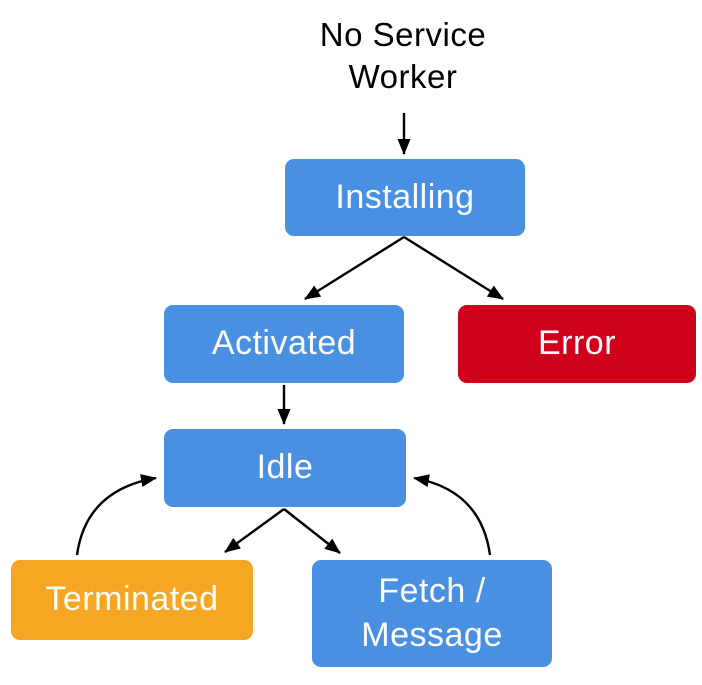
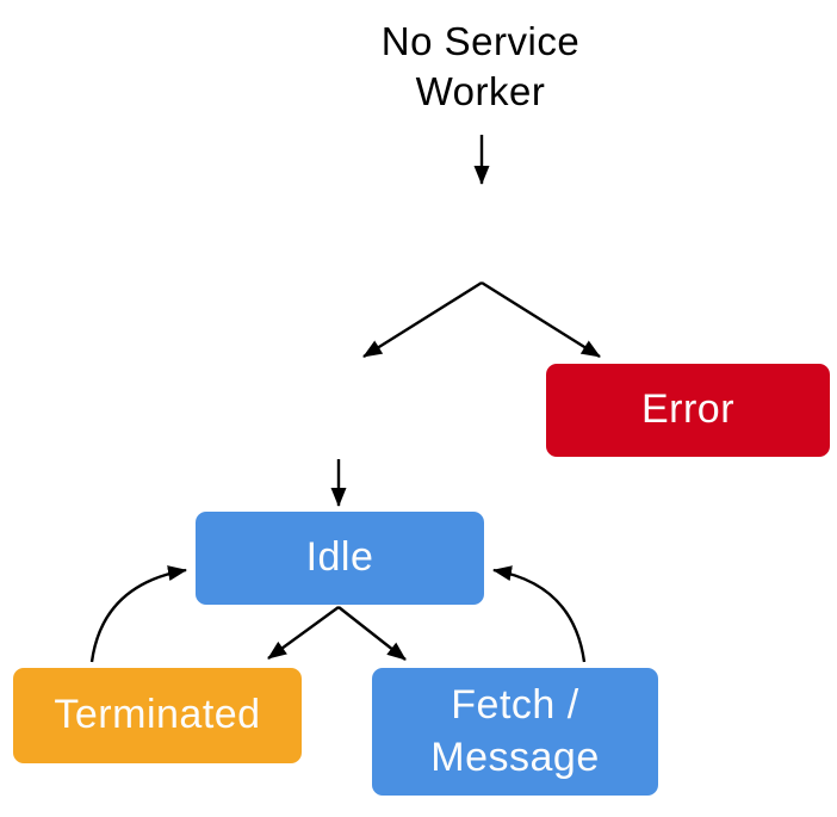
  No Service Worker
- Installing
- Activated
  Error
  Idle
  Terminated
  Fetch / Message
